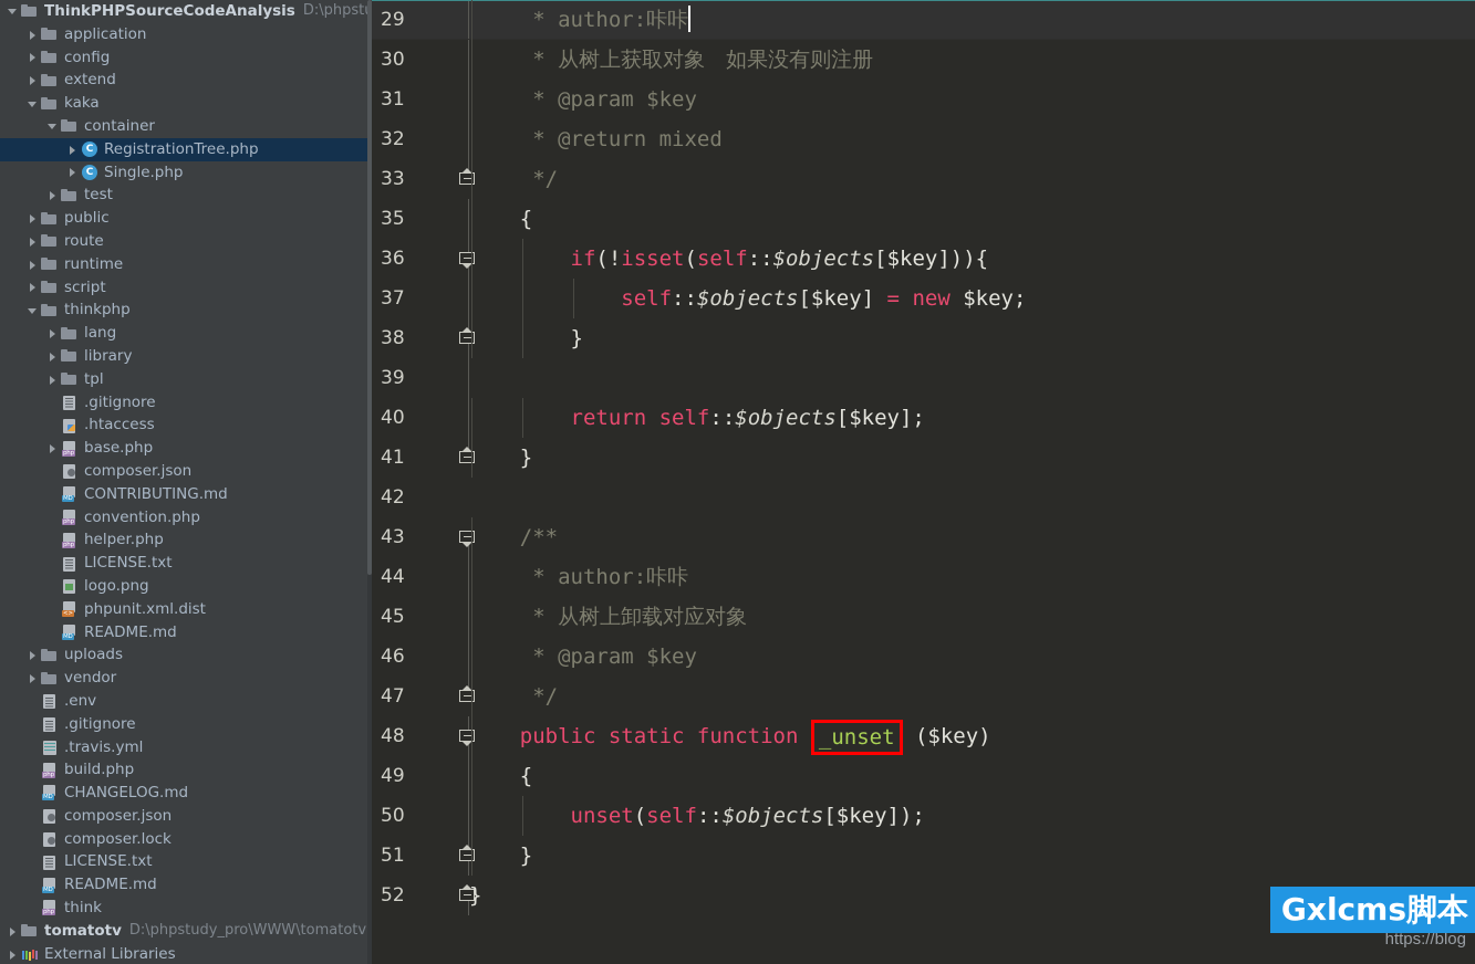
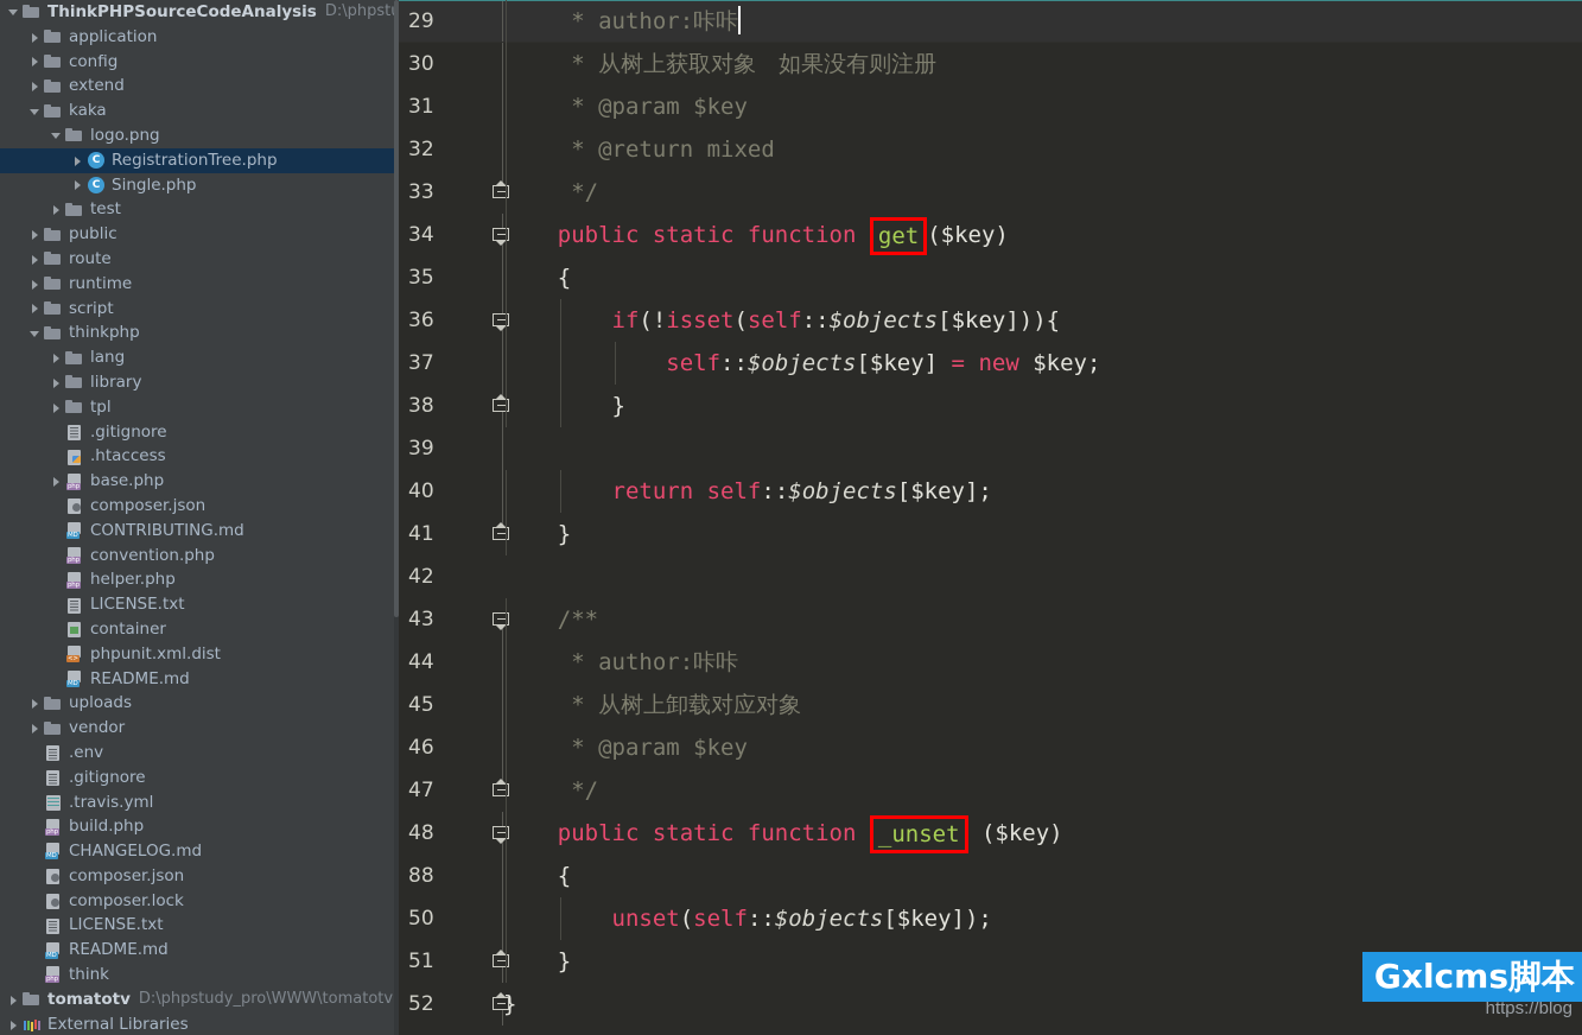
  ThinkPHPSourceCodeAnalysis
  application
  config
  extend
  kaka
- container
+ logo.png
  C
  RegistrationTree.php
  C
  Single.php
  test
  public
  route
  runtime
  script
  thinkphp
  lang
  library
  tpl
  .gitignore
  .htaccess
  base.php
  composer.json
  CONTRIBUTING.md
  convention.php
  helper.php
  LICENSE.txt
- logo.png
+ container
  phpunit.xml.dist
  README.md
  uploads
  vendor
  .env
  .gitignore
  .travis.yml
  build.php
  CHANGELOG.md
  composer.json
  composer.lock
  LICENSE.txt
  README.md
  think
  tomatotv
  D:\phpstudy_pro\WWW\tomatotv
  External Libraries
  29
  * author:咔咔
  30
  * 从树上获取对象 如果没有则注册
  31
  * @param $key
  32
  * @return mixed
  33
  */
+ 34
+ public static function get ($key)
  35
  {
  36
  if(!isset(self::$objects[$key])){
  37
  self::$objects[$key] = new $key;
  38
  }
  39
  40
  return self::$objects[$key];
  41
  }
  42
  43
  /**
  44
  * author:咔咔
  45
  * 从树上卸载对应对象
  46
  * @param $key
  47
  */
  48
  public static function _unset ($key)
- 49
+ 88
  {
  50
  unset(self::$objects[$key]);
  51
  }
  52
  }
  Gxlcms脚本
  https://blog
